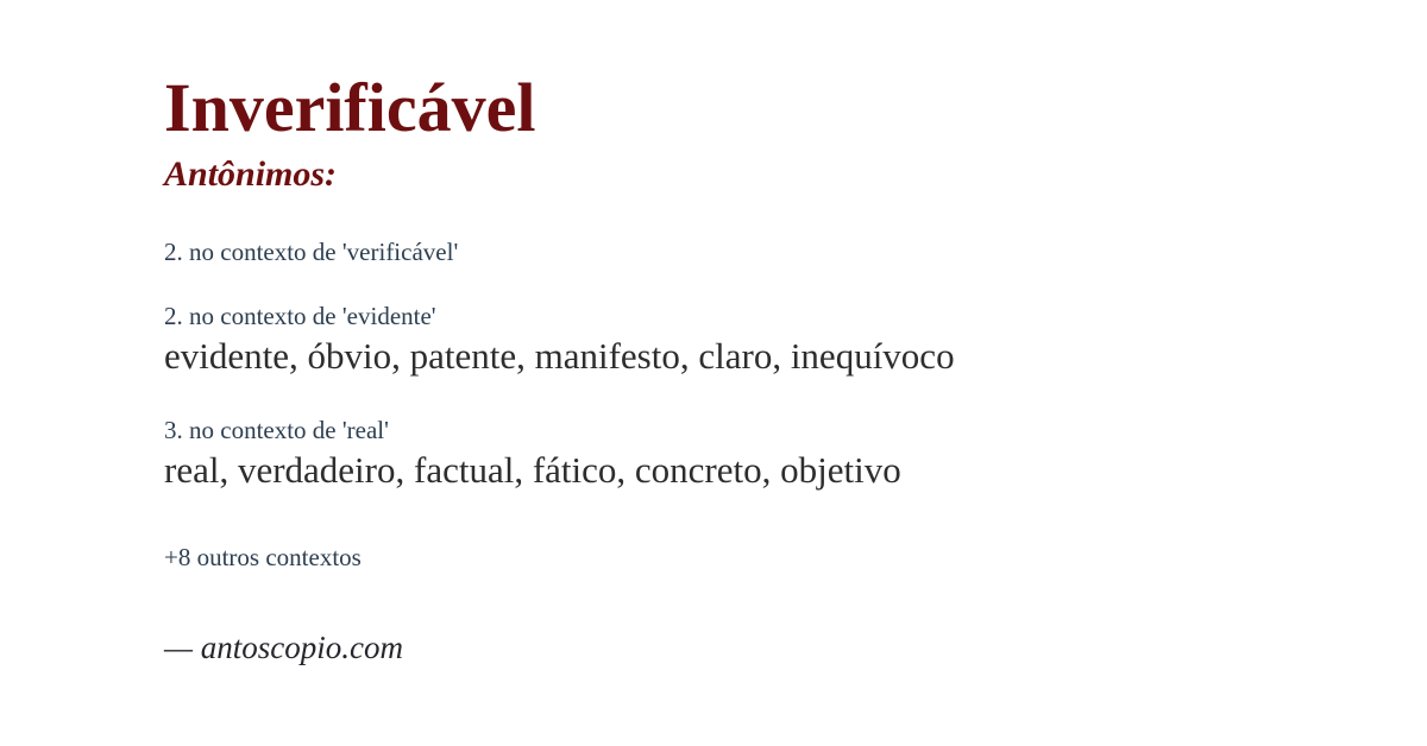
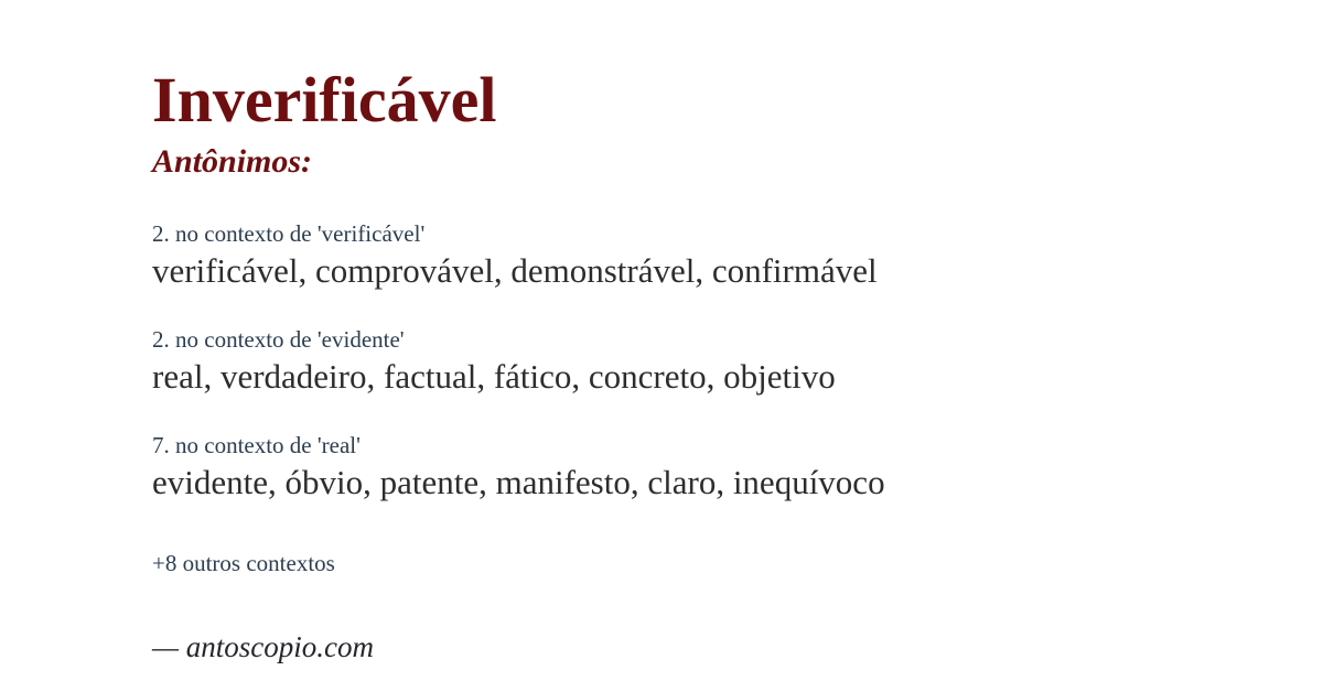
  Inverificável
  Antônimos:
  2. no contexto de 'verificável'
+ verificável, comprovável, demonstrável, confirmável
  2. no contexto de 'evidente'
- evidente, óbvio, patente, manifesto, claro, inequívoco
+ real, verdadeiro, factual, fático, concreto, objetivo
- 3. no contexto de 'real'
+ 7. no contexto de 'real'
- real, verdadeiro, factual, fático, concreto, objetivo
+ evidente, óbvio, patente, manifesto, claro, inequívoco
  +8 outros contextos
  — antoscopio.com
